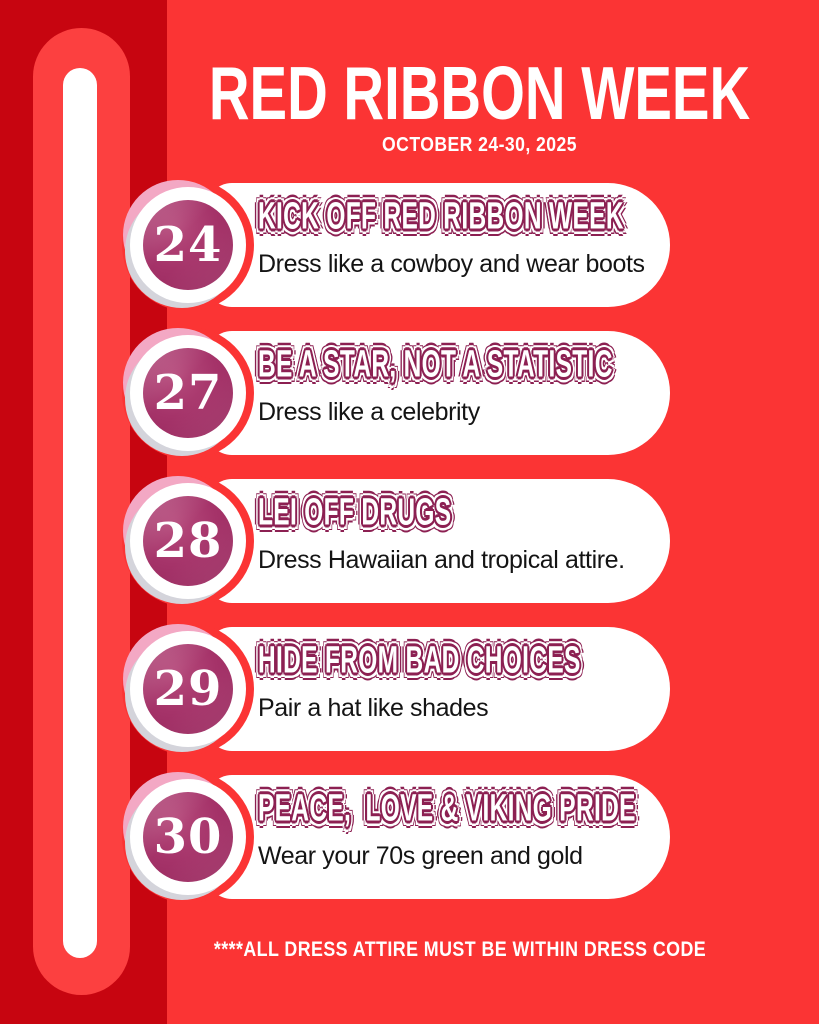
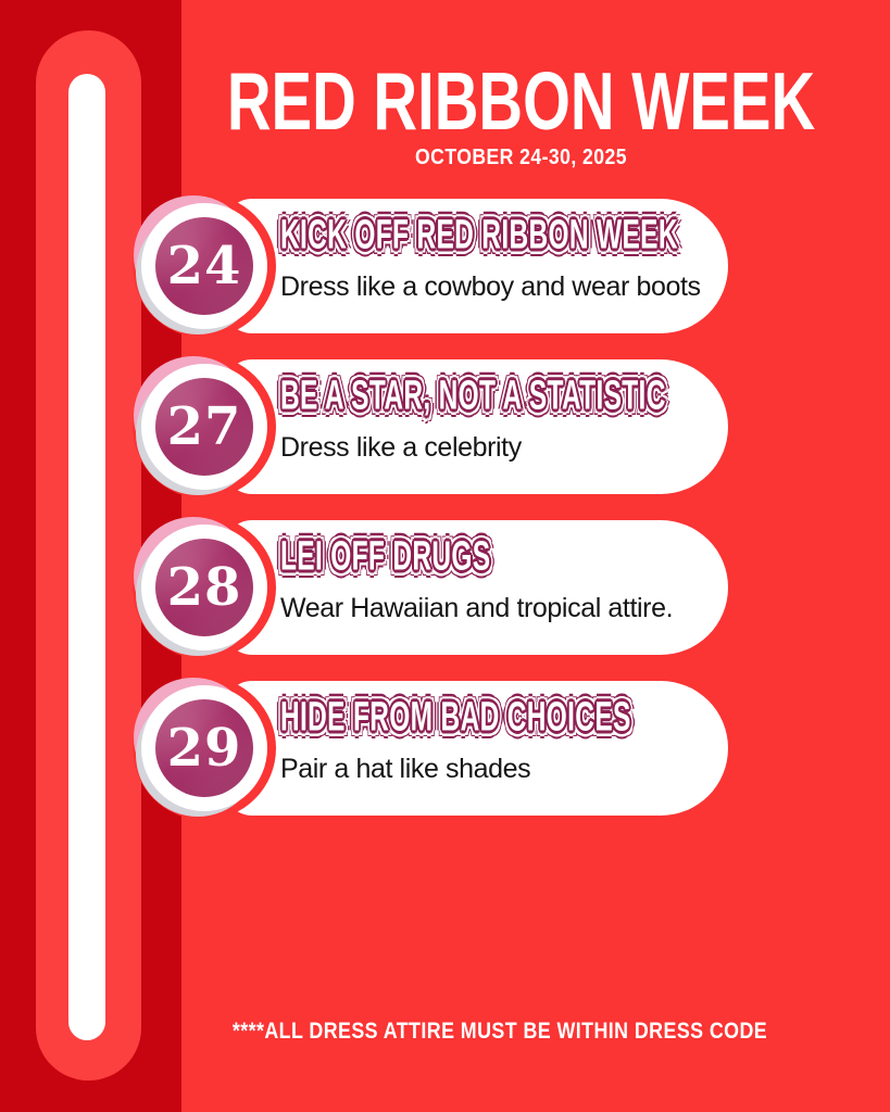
  RED RIBBON WEEK
  OCTOBER 24-30, 2025
  KICK OFF RED RIBBON WEEK
  Dress like a cowboy and wear boots
  24
  BE A STAR, NOT A STATISTIC
  Dress like a celebrity
  27
  LEI OFF DRUGS
- Dress Hawaiian and tropical attire.
+ Wear Hawaiian and tropical attire.
  28
  HIDE FROM BAD CHOICES
  Pair a hat like shades
  29
- PEACE, LOVE & VIKING PRIDE
- Wear your 70s green and gold
- 30
  ****ALL DRESS ATTIRE MUST BE WITHIN DRESS CODE
